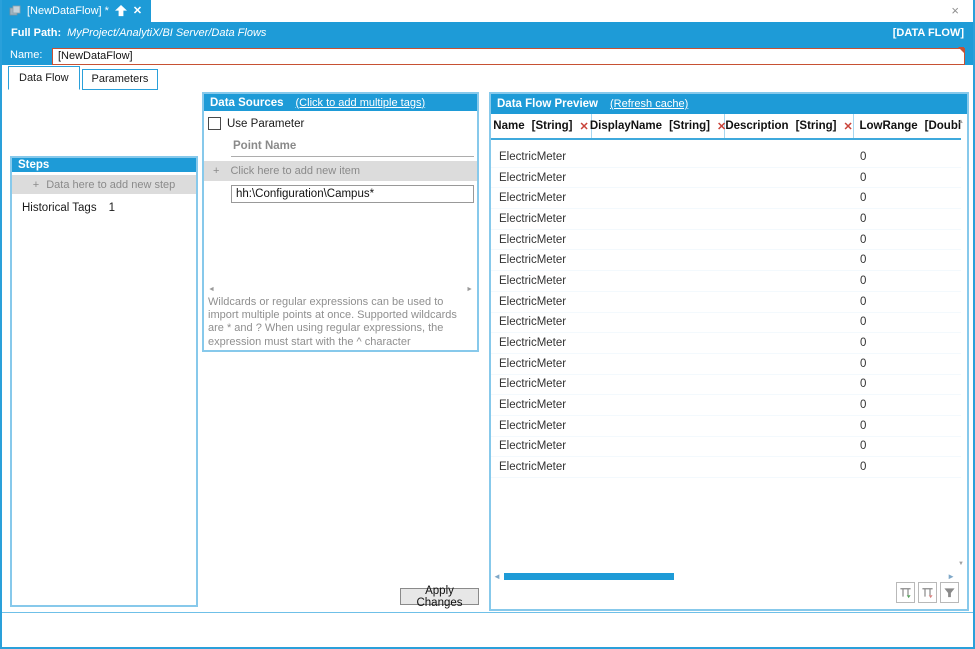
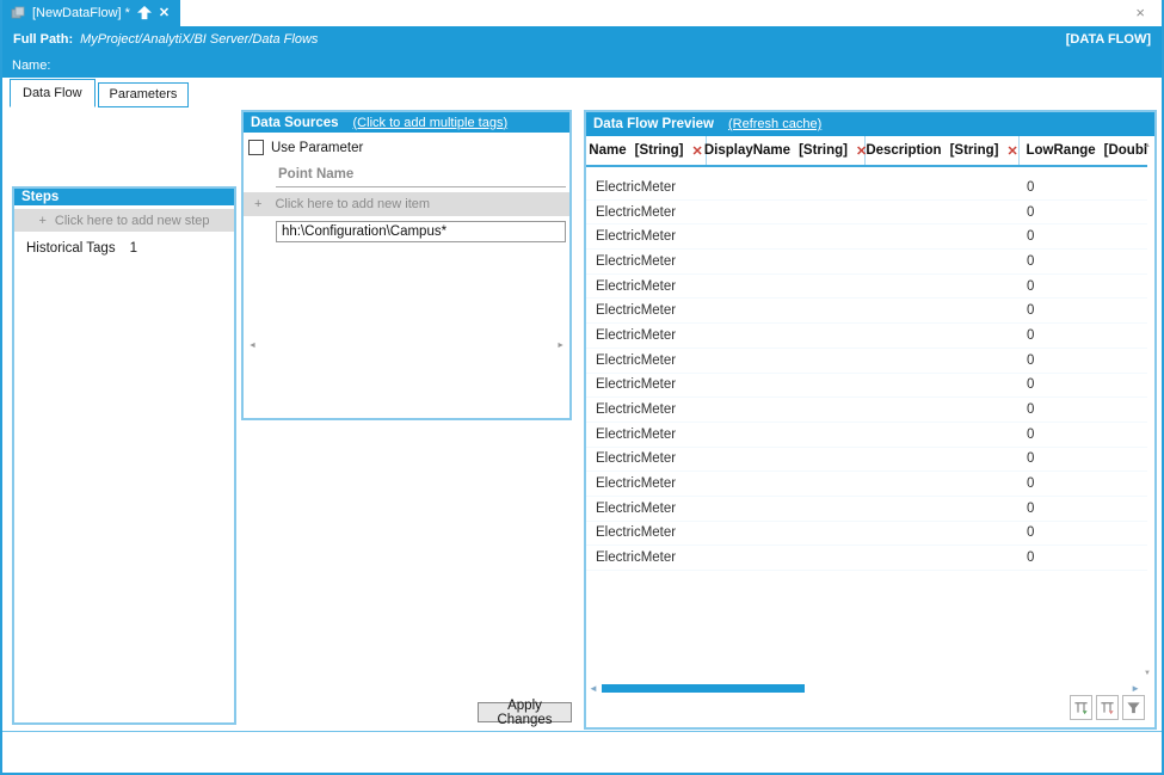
  [NewDataFlow] *
  ✕
  ×
  Full Path:
  MyProject/AnalytiX/BI Server/Data Flows
  [DATA FLOW]
  Name:
- [NewDataFlow]
  Data Flow
  Parameters
  Steps
  +
- Data here to add new step
+ Click here to add new step
  Historical Tags
  1
  Data Sources
  (Click to add multiple tags)
  Use Parameter
  Point Name
  +
  Click here to add new item
  hh:\Configuration\Campus*
- Wildcards or regular expressions can be used to import multiple points at once. Supported wildcards are * and ? When using regular expressions, the expression must start with the ^ character
  Apply Changes
  Data Flow Preview
  (Refresh cache)
  Name
  [String]
  ✕
  DisplayName
  [String]
  ✕
  Description
  [String]
  ✕
  LowRange
  [Doubl
  ElectricMeter
  0
  ElectricMeter
  0
  ElectricMeter
  0
  ElectricMeter
  0
  ElectricMeter
  0
  ElectricMeter
  0
  ElectricMeter
  0
  ElectricMeter
  0
  ElectricMeter
  0
  ElectricMeter
  0
  ElectricMeter
  0
  ElectricMeter
  0
  ElectricMeter
  0
  ElectricMeter
  0
  ElectricMeter
  0
  ElectricMeter
  0
  ◄
  ►
